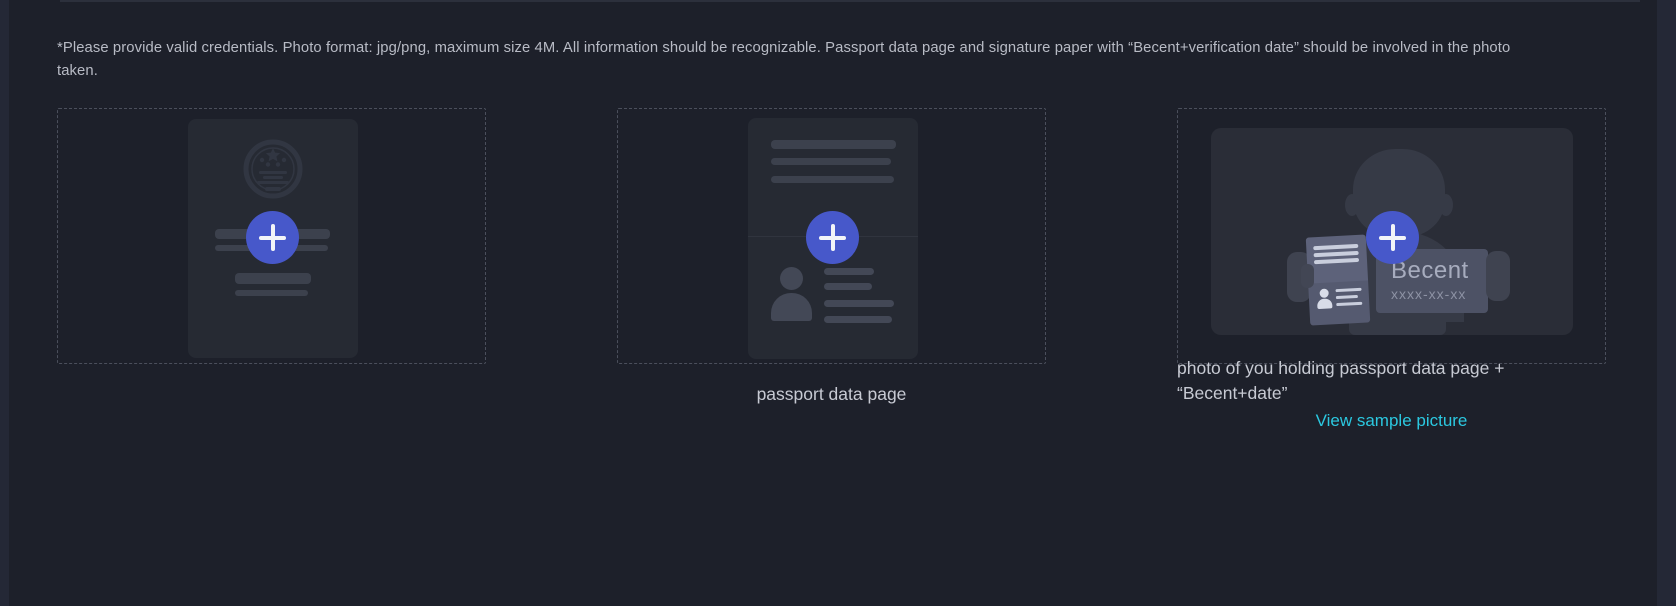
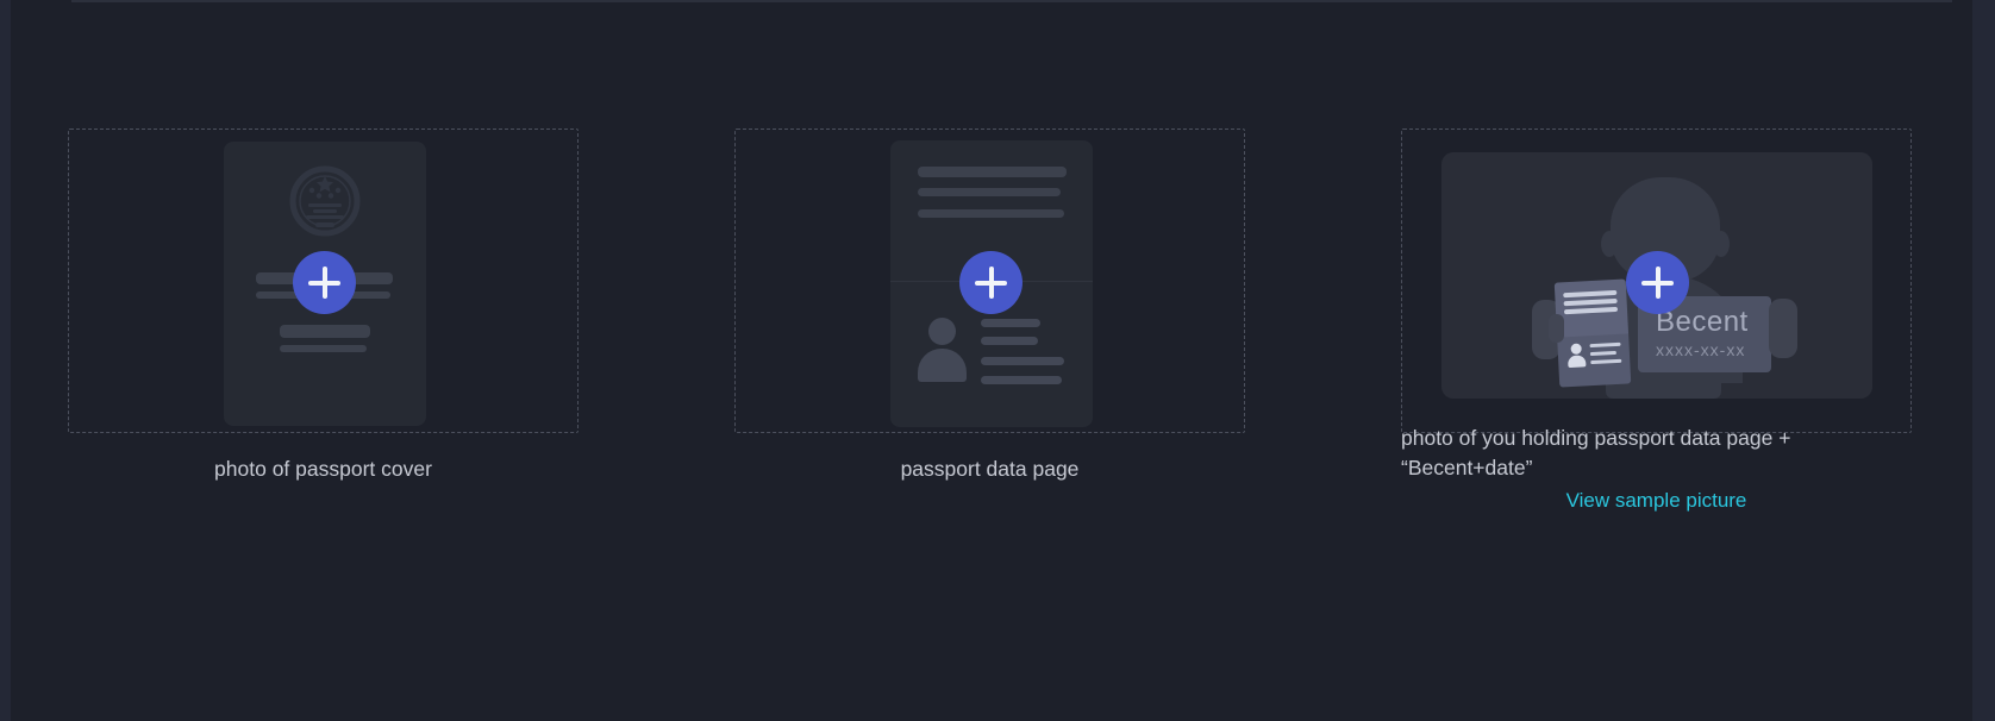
- *Please provide valid credentials. Photo format: jpg/png, maximum size 4M. All information should be recognizable. Passport data page and signature paper with “Becent+verification date” should be involved in the photo
- taken.
  Becent
  xxxx-xx-xx
+ photo of passport cover
  passport data page
  photo of you holding passport data page +
  “Becent+date”
  View sample picture
